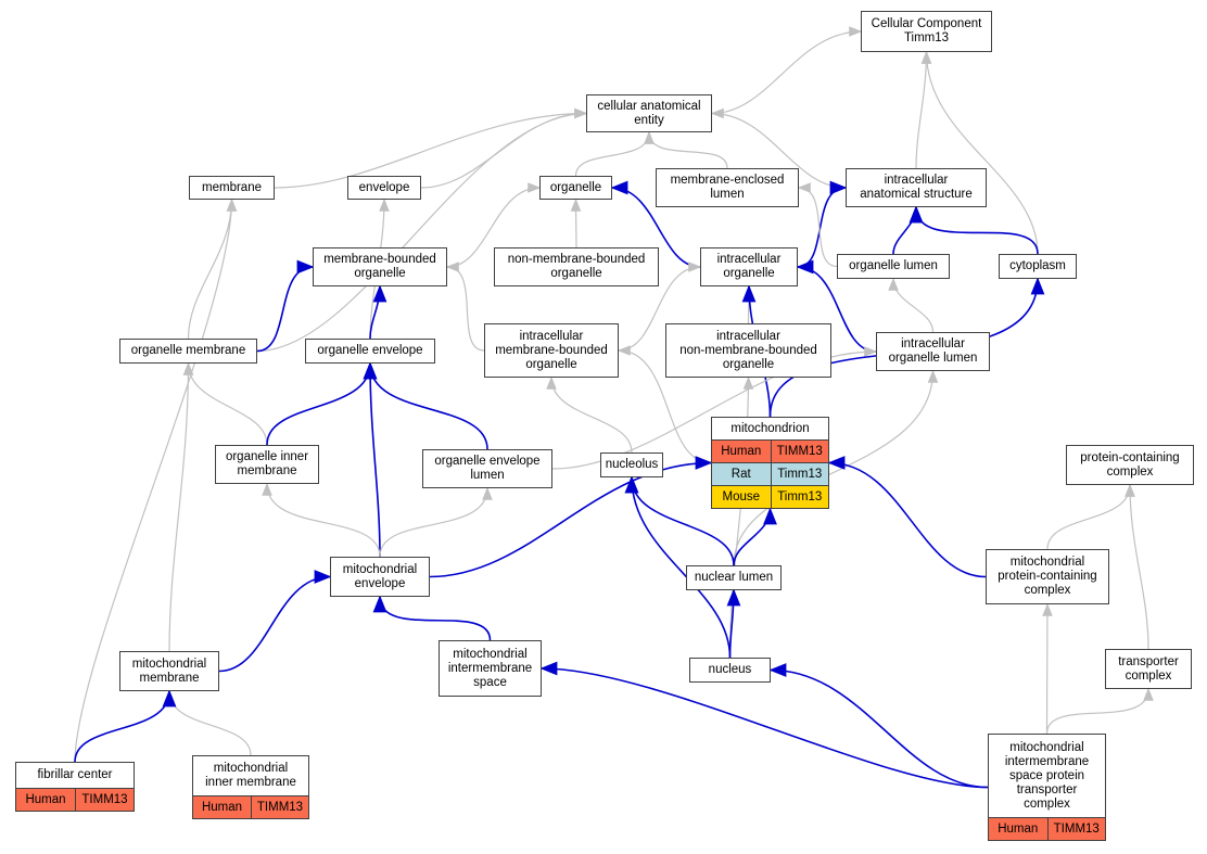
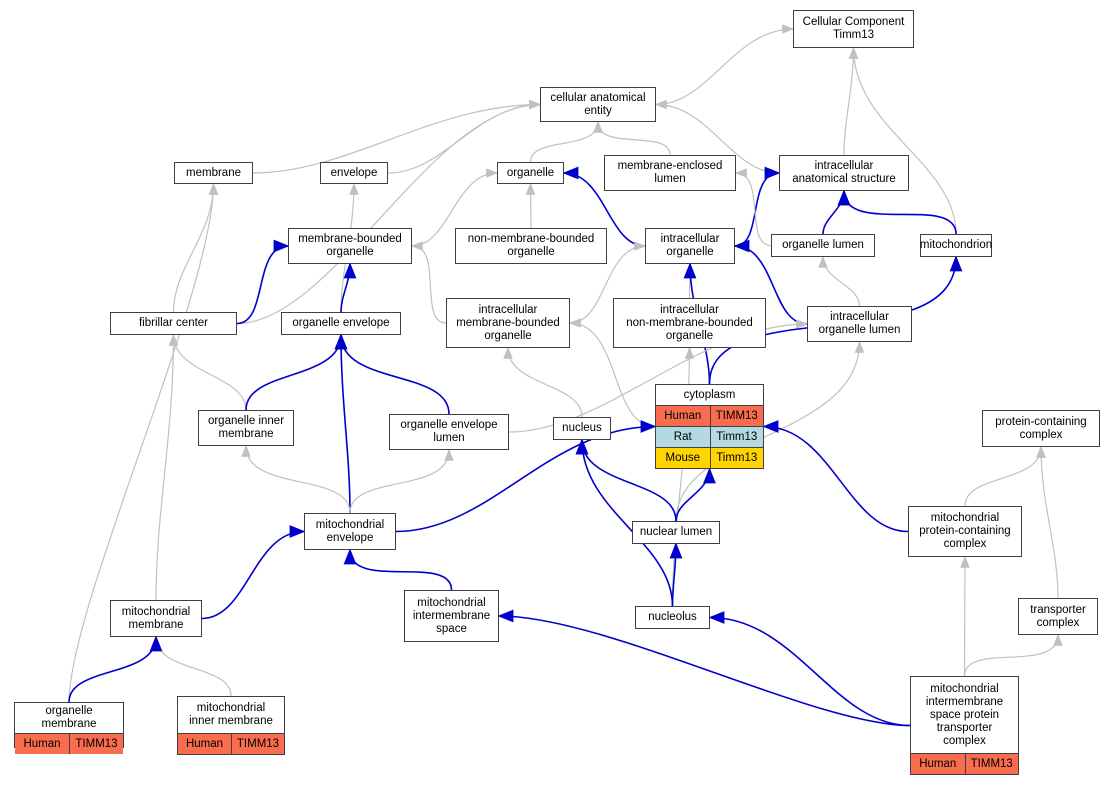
  Cellular Component
  Timm13
  cellular anatomical
  entity
  membrane
  envelope
  organelle
  membrane-enclosed
  lumen
  intracellular
  anatomical structure
  membrane-bounded
  organelle
  non-membrane-bounded
  organelle
  intracellular
  organelle
  organelle lumen
- cytoplasm
+ mitochondrion
- organelle membrane
+ fibrillar center
  organelle envelope
  intracellular
  membrane-bounded
  organelle
  intracellular
  non-membrane-bounded
  organelle
  intracellular
  organelle lumen
  organelle inner
  membrane
  organelle envelope
  lumen
- nucleolus
+ nucleus
- mitochondrion
+ cytoplasm
  Human
  TIMM13
  Rat
  Timm13
  Mouse
  Timm13
  protein-containing
  complex
  mitochondrial
  envelope
  nuclear lumen
  mitochondrial
  protein-containing
  complex
  mitochondrial
  membrane
  mitochondrial
  intermembrane
  space
- nucleus
+ nucleolus
  transporter
  complex
- fibrillar center
+ organelle membrane
  Human
  TIMM13
  mitochondrial
  inner membrane
  Human
  TIMM13
  mitochondrial
  intermembrane
  space protein
  transporter
  complex
  Human
  TIMM13
